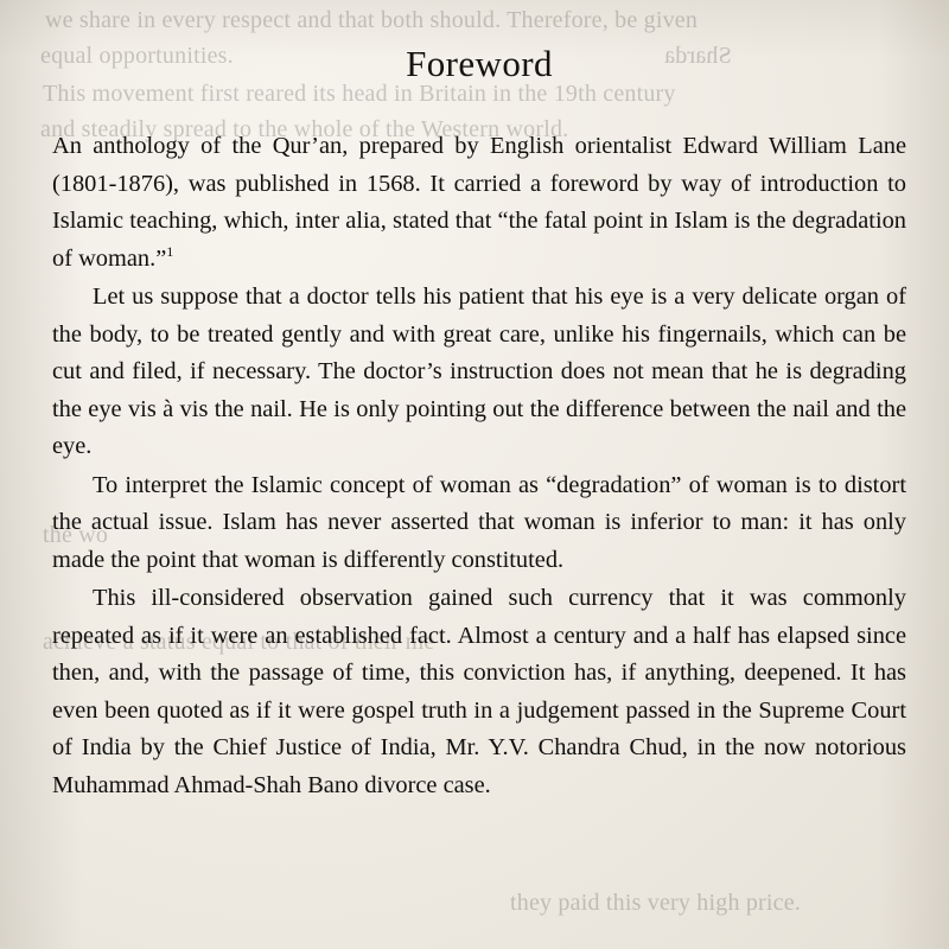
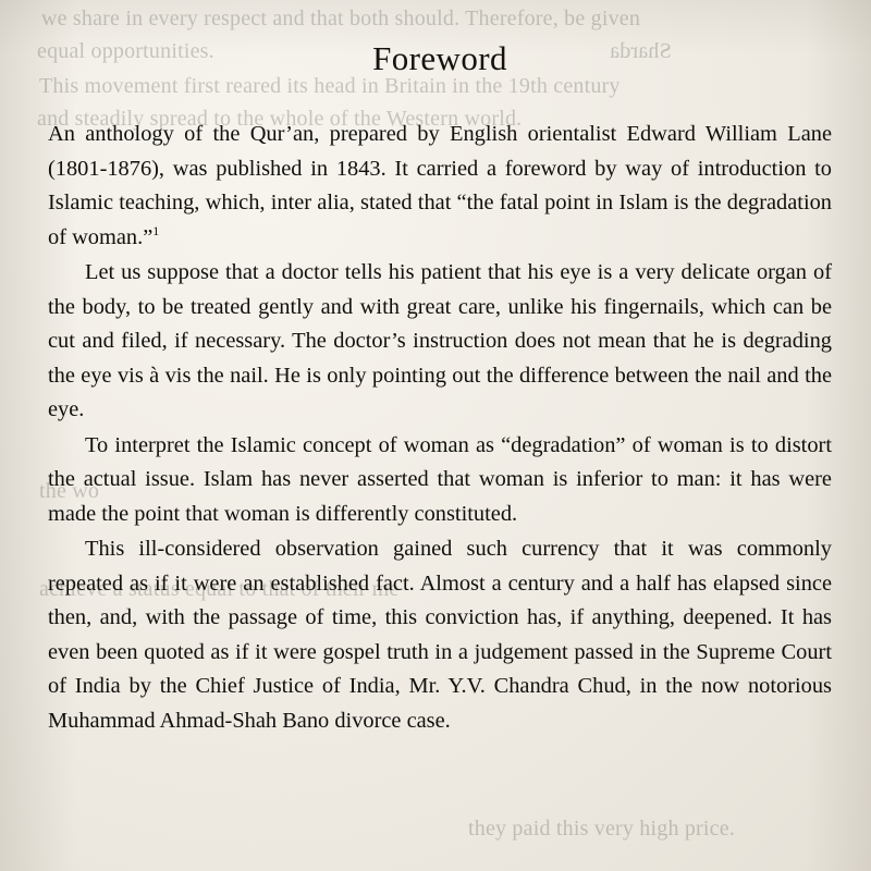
  Foreword
- An anthology of the Qur’an, prepared by English orientalist Edward William Lane (1801-1876), was published in 1568. It carried a foreword by way of introduction to Islamic teaching, which, inter alia, stated that “the fatal point in Islam is the degradation of woman.”1
+ An anthology of the Qur’an, prepared by English orientalist Edward William Lane (1801-1876), was published in 1843. It carried a foreword by way of introduction to Islamic teaching, which, inter alia, stated that “the fatal point in Islam is the degradation of woman.”1
  Let us suppose that a doctor tells his patient that his eye is a very delicate organ of the body, to be treated gently and with great care, unlike his fingernails, which can be cut and filed, if necessary. The doctor’s instruction does not mean that he is degrading the eye vis à vis the nail. He is only pointing out the difference between the nail and the eye.
- To interpret the Islamic concept of woman as “degradation” of woman is to distort the actual issue. Islam has never asserted that woman is inferior to man: it has only made the point that woman is differently constituted.
+ To interpret the Islamic concept of woman as “degradation” of woman is to distort the actual issue. Islam has never asserted that woman is inferior to man: it has were made the point that woman is differently constituted.
  This ill-considered observation gained such currency that it was commonly repeated as if it were an established fact. Almost a century and a half has elapsed since then, and, with the passage of time, this conviction has, if anything, deepened. It has even been quoted as if it were gospel truth in a judgement passed in the Supreme Court of India by the Chief Justice of India, Mr. Y.V. Chandra Chud, in the now notorious Muhammad Ahmad-Shah Bano divorce case.
